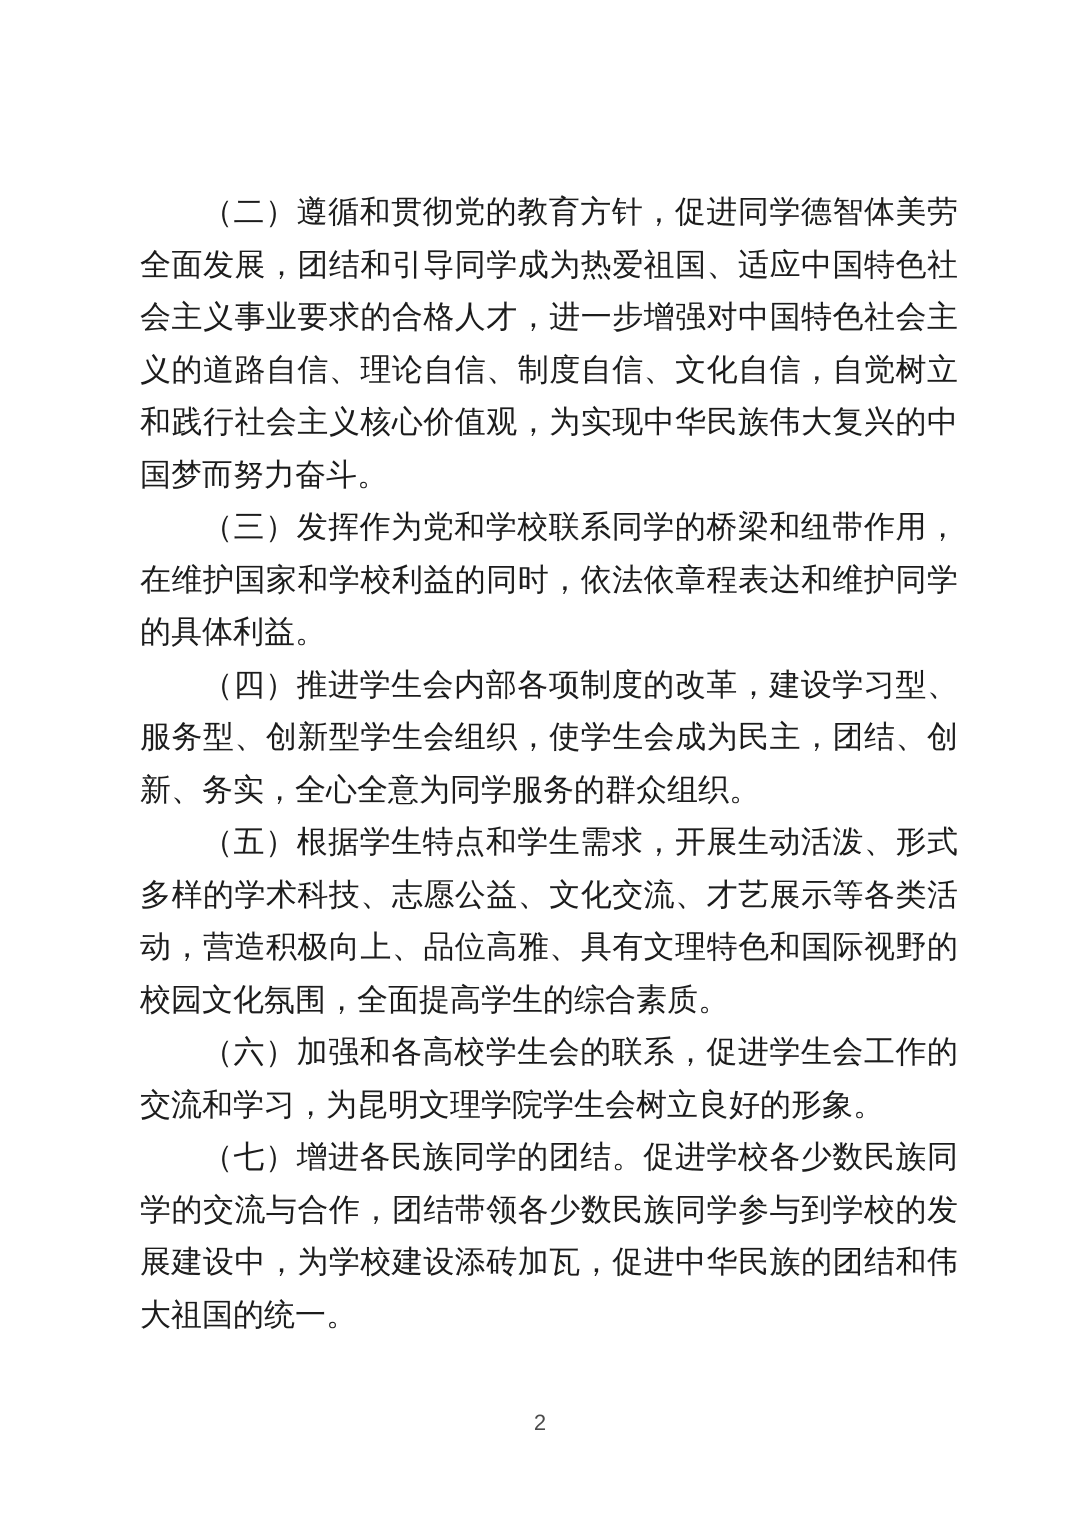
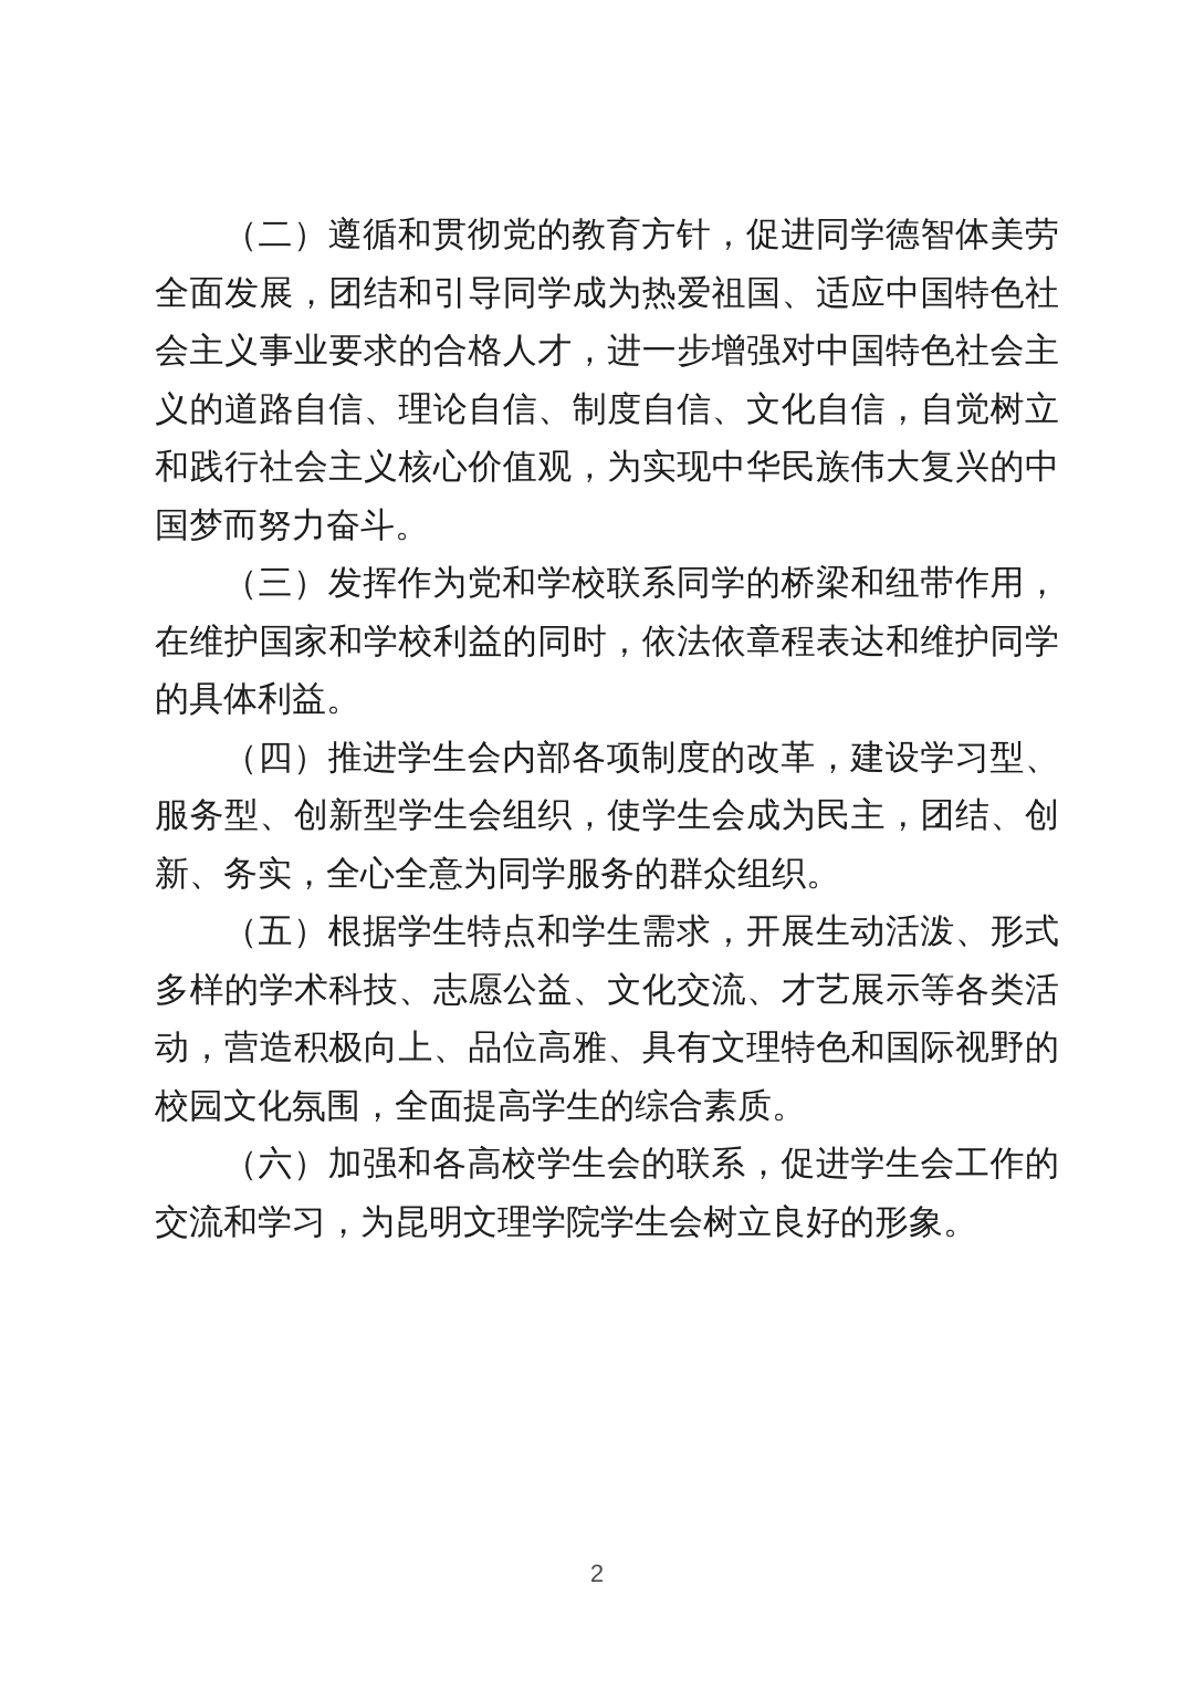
  （二）遵循和贯彻党的教育方针，促进同学德智体美劳全面发展，团结和引导同学成为热爱祖国、适应中国特色社会主义事业要求的合格人才，进一步增强对中国特色社会主义的道路自信、理论自信、制度自信、文化自信，自觉树立和践行社会主义核心价值观，为实现中华民族伟大复兴的中国梦而努力奋斗。
  （三）发挥作为党和学校联系同学的桥梁和纽带作用，在维护国家和学校利益的同时，依法依章程表达和维护同学的具体利益。
  （四）推进学生会内部各项制度的改革，建设学习型、服务型、创新型学生会组织，使学生会成为民主，团结、创新、务实，全心全意为同学服务的群众组织。
  （五）根据学生特点和学生需求，开展生动活泼、形式多样的学术科技、志愿公益、文化交流、才艺展示等各类活动，营造积极向上、品位高雅、具有文理特色和国际视野的校园文化氛围，全面提高学生的综合素质。
  （六）加强和各高校学生会的联系，促进学生会工作的交流和学习，为昆明文理学院学生会树立良好的形象。
- （七）增进各民族同学的团结。促进学校各少数民族同学的交流与合作，团结带领各少数民族同学参与到学校的发展建设中，为学校建设添砖加瓦，促进中华民族的团结和伟大祖国的统一。
  2
